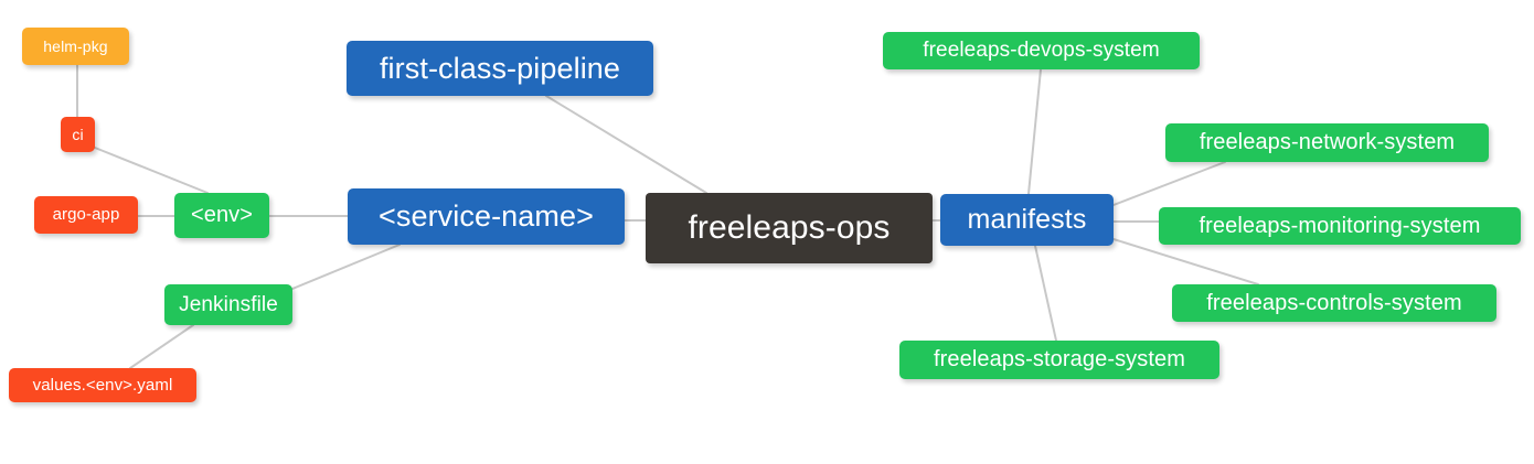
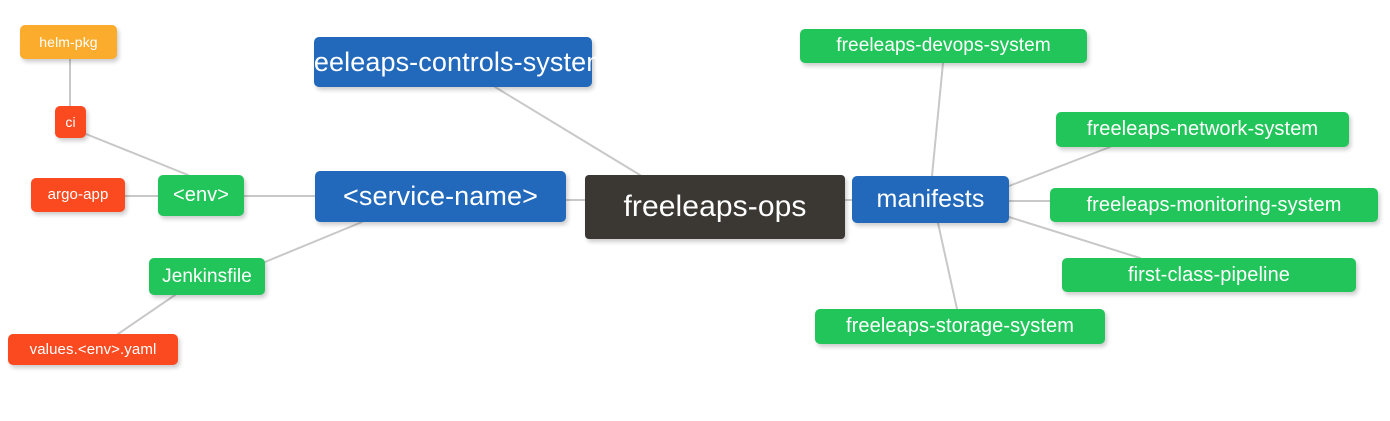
  helm-pkg
  ci
  argo-app
  <env>
  Jenkinsfile
  values.<env>.yaml
- first-class-pipeline
+ freeleaps-controls-system
  <service-name>
  freeleaps-ops
  manifests
  freeleaps-devops-system
  freeleaps-network-system
  freeleaps-monitoring-system
- freeleaps-controls-system
+ first-class-pipeline
  freeleaps-storage-system
